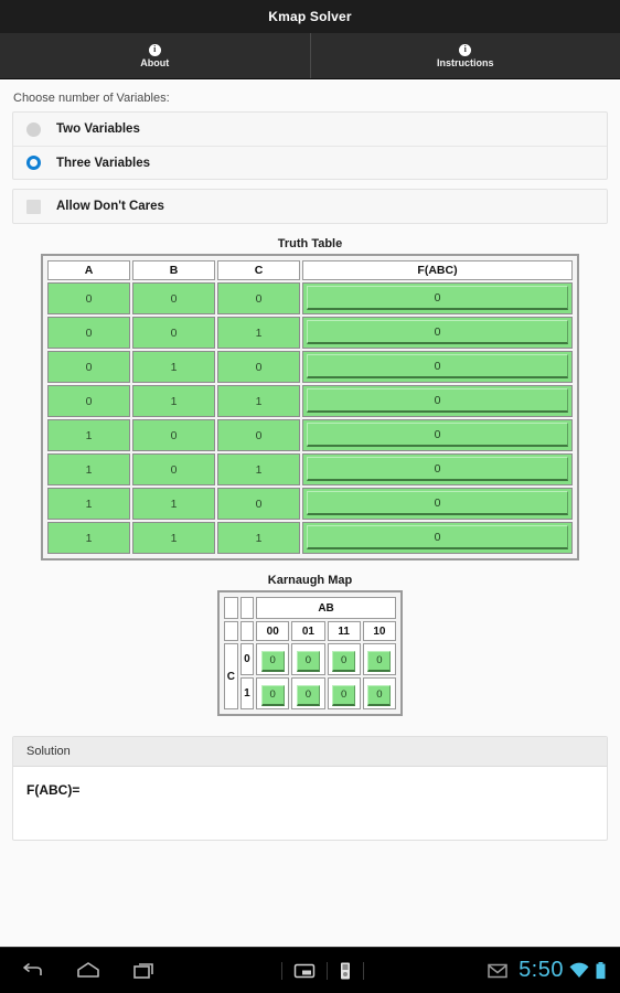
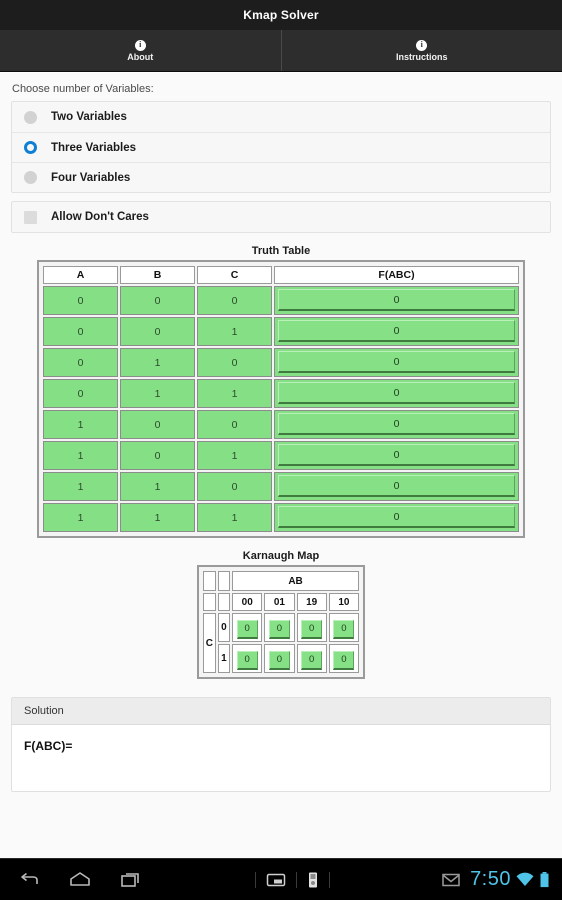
  Kmap Solver
  i
  About
  i
  Instructions
  Choose number of Variables:
  Two Variables
  Three Variables
+ Four Variables
  Allow Don't Cares
  Truth Table
  A	B	C	F(ABC)
  0	0	0	0
  0	0	1	0
  0	1	0	0
  0	1	1	0
  1	0	0	0
  1	0	1	0
  1	1	0	0
  1	1	1	0
  Karnaugh Map
  		AB
- 		00	01	11	10
+ 		00	01	19	10
  C	0	0	0	0	0
  1	0	0	0	0
  Solution
  F(ABC)=
- 5:50
+ 7:50
